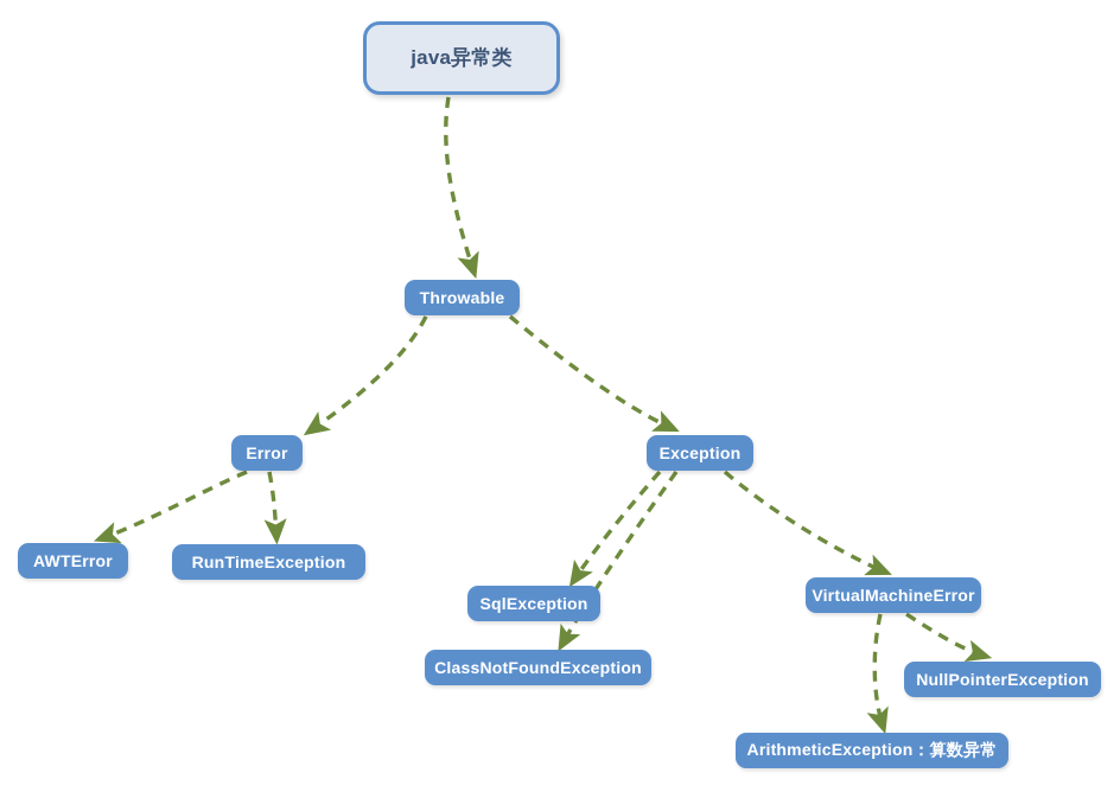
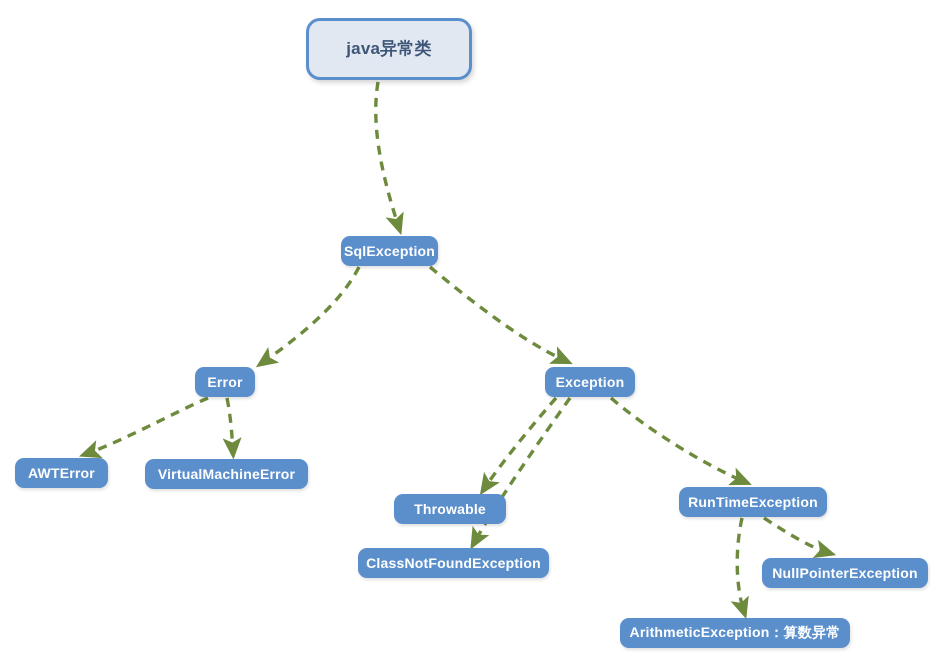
  java异常类
- Throwable
+ SqlException
  Error
  Exception
  AWTError
- RunTimeException
+ VirtualMachineError
- SqlException
+ Throwable
  ClassNotFoundException
- VirtualMachineError
+ RunTimeException
  NullPointerException
  ArithmeticException：算数异常
